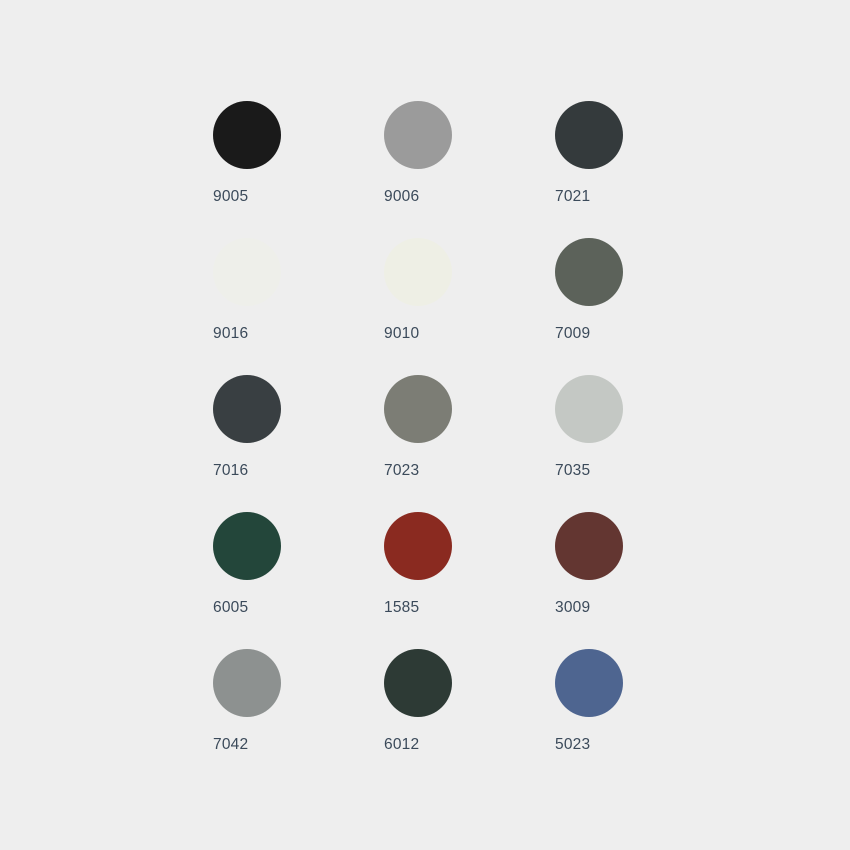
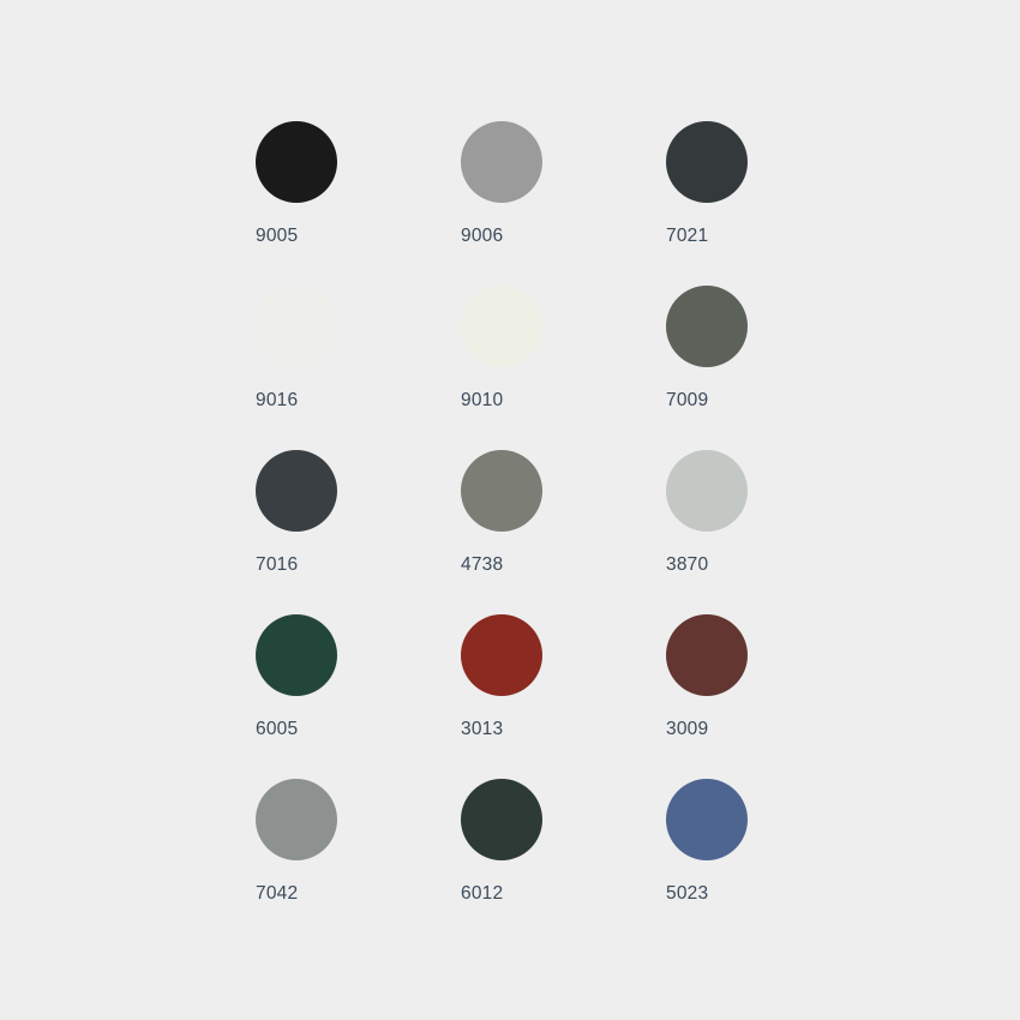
  9005
  9006
  7021
  9016
  9010
  7009
  7016
- 7023
+ 4738
- 7035
+ 3870
  6005
- 1585
+ 3013
  3009
  7042
  6012
  5023
